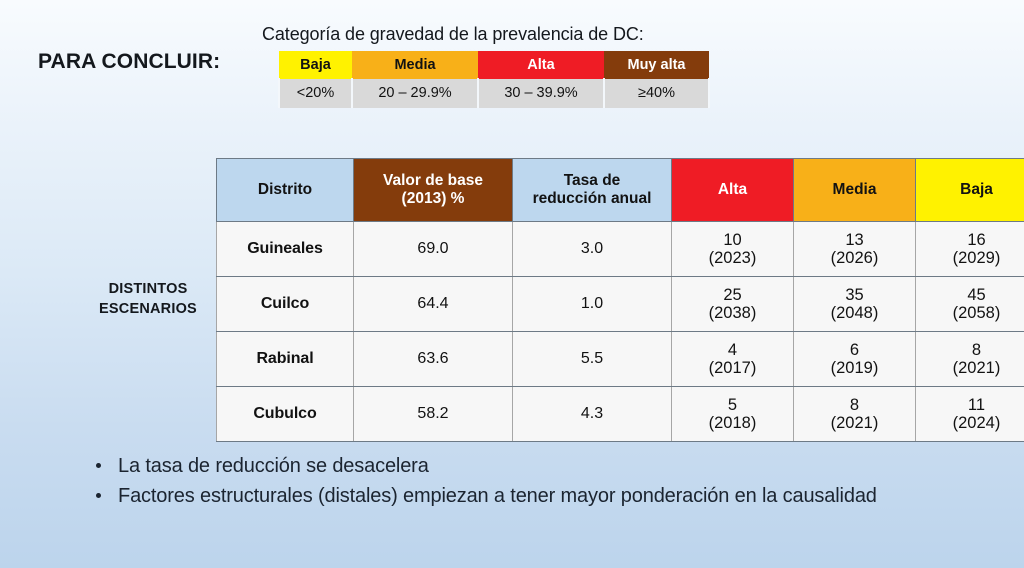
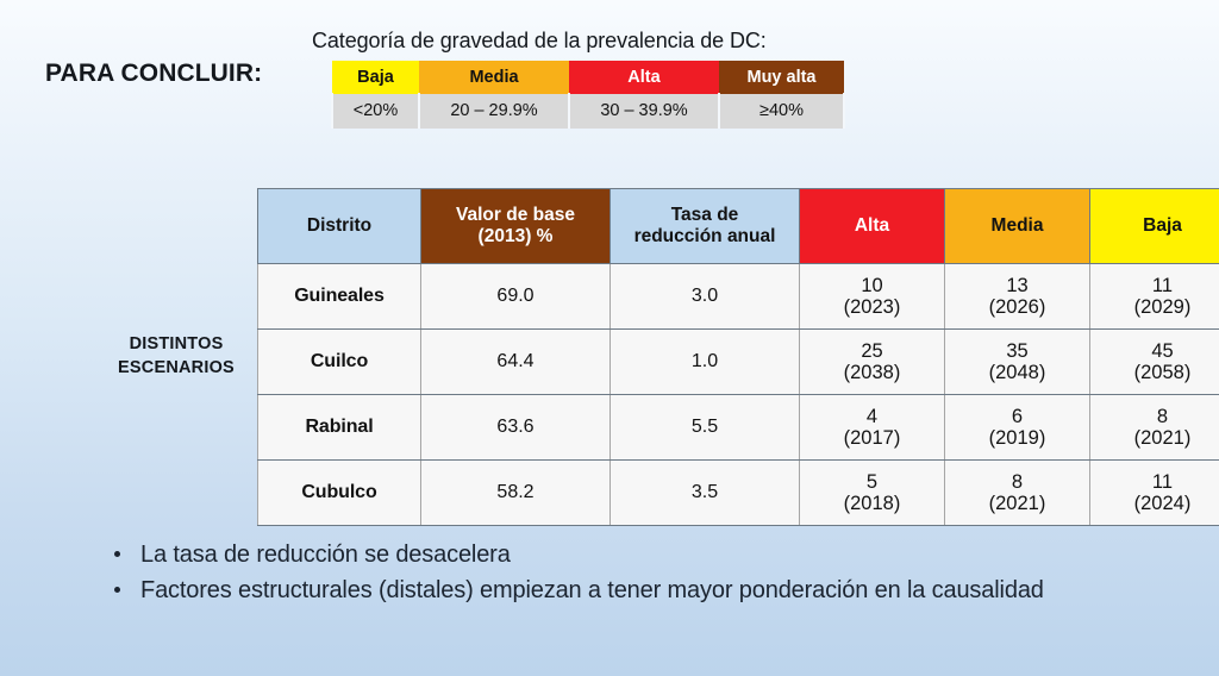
  PARA CONCLUIR:
  Categoría de gravedad de la prevalencia de DC:
  Baja	Media	Alta	Muy alta
  <20%	20 – 29.9%	30 – 39.9%	≥40%
  DISTINTOS
  ESCENARIOS
  Distrito	Valor de base (2013) %	Tasa de reducción anual	Alta	Media	Baja
- Guineales	69.0	3.0	10 (2023)	13 (2026)	16 (2029)
+ Guineales	69.0	3.0	10 (2023)	13 (2026)	11 (2029)
  Cuilco	64.4	1.0	25 (2038)	35 (2048)	45 (2058)
  Rabinal	63.6	5.5	4 (2017)	6 (2019)	8 (2021)
- Cubulco	58.2	4.3	5 (2018)	8 (2021)	11 (2024)
+ Cubulco	58.2	3.5	5 (2018)	8 (2021)	11 (2024)
  La tasa de reducción se desacelera
  Factores estructurales (distales) empiezan a tener mayor ponderación en la causalidad
